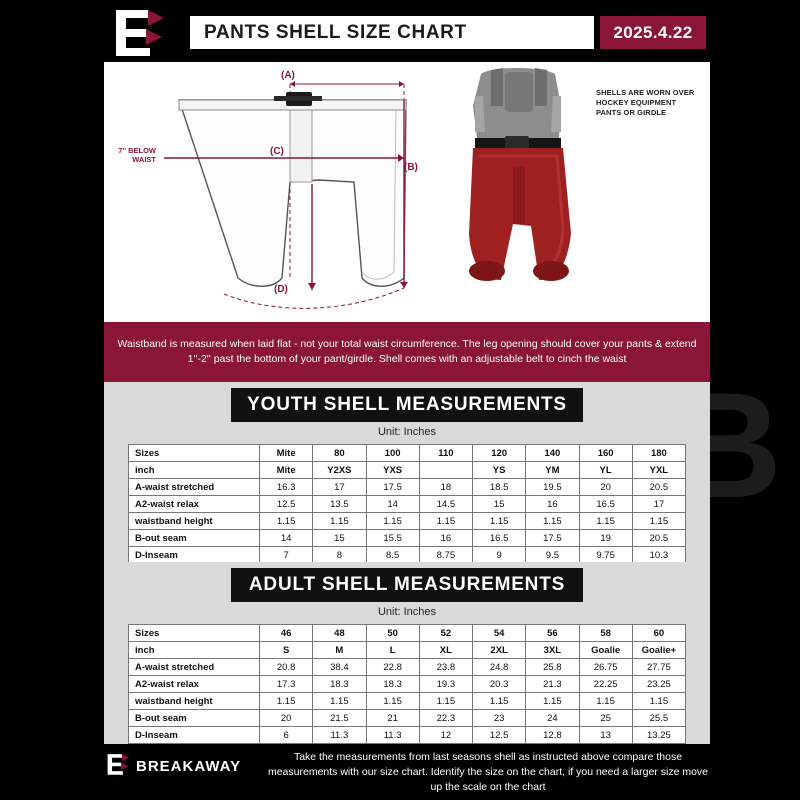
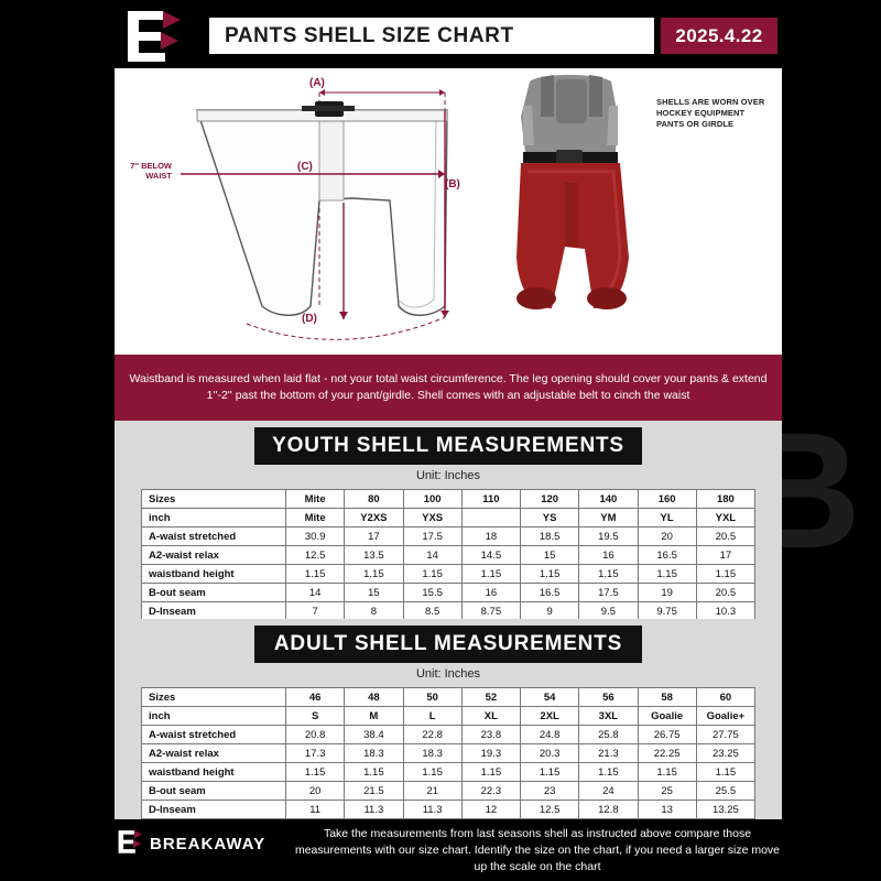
  B
  PANTS SHELL SIZE CHART
  2025.4.22
  (A)
  (B)
  (C)
  (D)
  7'' BELOW WAIST
  SHELLS ARE WORN OVER HOCKEY EQUIPMENT PANTS OR GIRDLE
  Waistband is measured when laid flat - not your total waist circumference. The leg opening should cover your pants & extend 1''-2'' past the bottom of your pant/girdle. Shell comes with an adjustable belt to cinch the waist
  YOUTH SHELL MEASUREMENTS
  Unit: Inches
  Sizes	Mite	80	100	110	120	140	160	180
  inch	Mite	Y2XS	YXS		YS	YM	YL	YXL
- A-waist stretched	16.3	17	17.5	18	18.5	19.5	20	20.5
+ A-waist stretched	30.9	17	17.5	18	18.5	19.5	20	20.5
  A2-waist relax	12.5	13.5	14	14.5	15	16	16.5	17
  waistband height	1.15	1.15	1.15	1.15	1.15	1.15	1.15	1.15
  B-out seam	14	15	15.5	16	16.5	17.5	19	20.5
  D-Inseam	7	8	8.5	8.75	9	9.5	9.75	10.3
  ADULT SHELL MEASUREMENTS
  Unit: Inches
  Sizes	46	48	50	52	54	56	58	60
  inch	S	M	L	XL	2XL	3XL	Goalie	Goalie+
  A-waist stretched	20.8	38.4	22.8	23.8	24.8	25.8	26.75	27.75
  A2-waist relax	17.3	18.3	18.3	19.3	20.3	21.3	22.25	23.25
  waistband height	1.15	1.15	1.15	1.15	1.15	1.15	1.15	1.15
  B-out seam	20	21.5	21	22.3	23	24	25	25.5
- D-Inseam	6	11.3	11.3	12	12.5	12.8	13	13.25
+ D-Inseam	11	11.3	11.3	12	12.5	12.8	13	13.25
  BREAKAWAY
  Take the measurements from last seasons shell as instructed above compare those measurements with our size chart. Identify the size on the chart, if you need a larger size move up the scale on the chart
